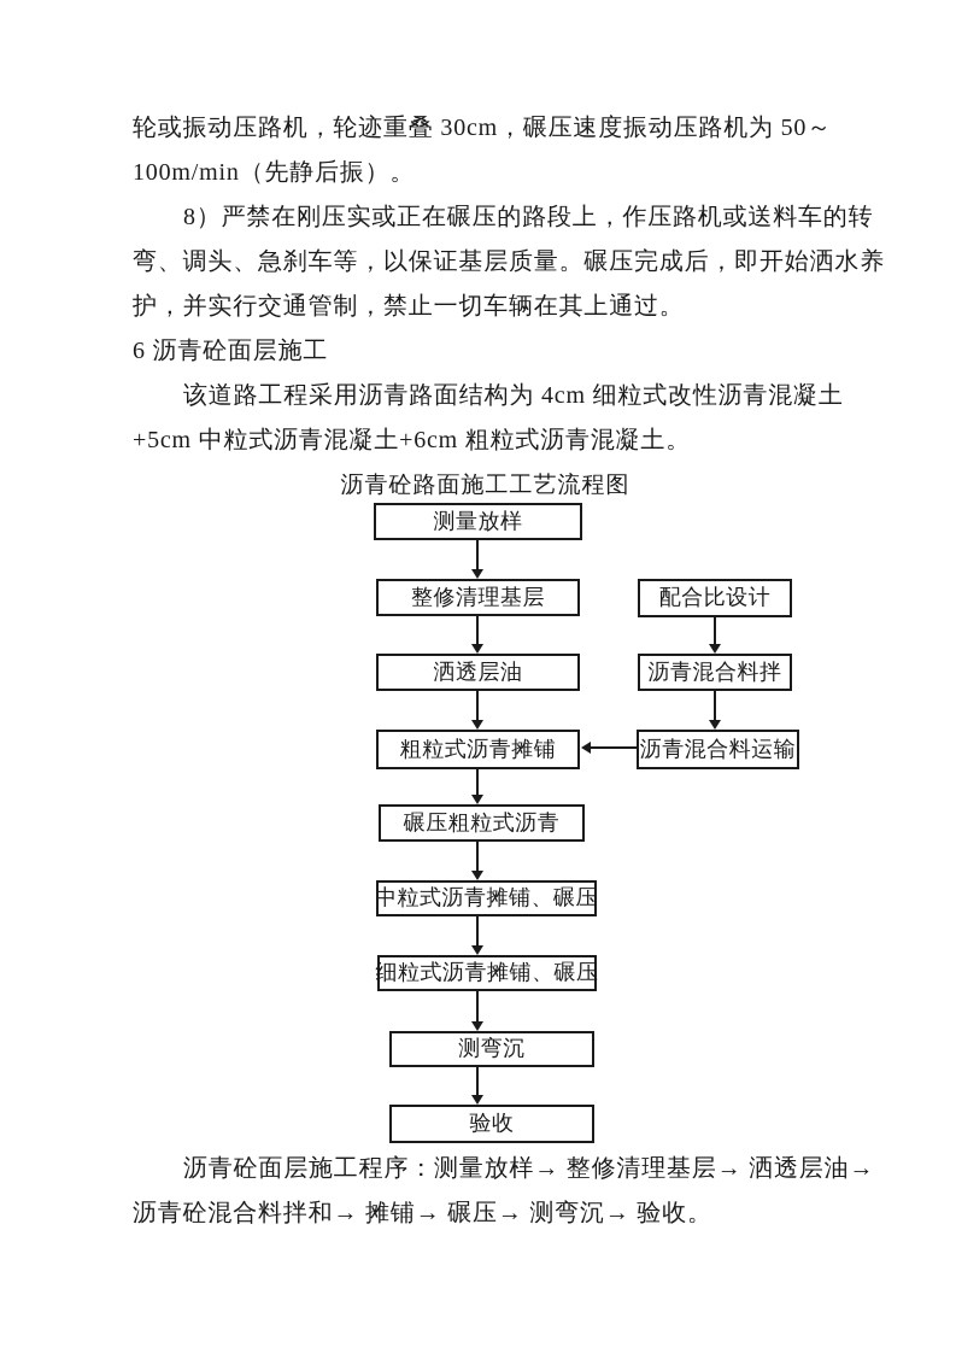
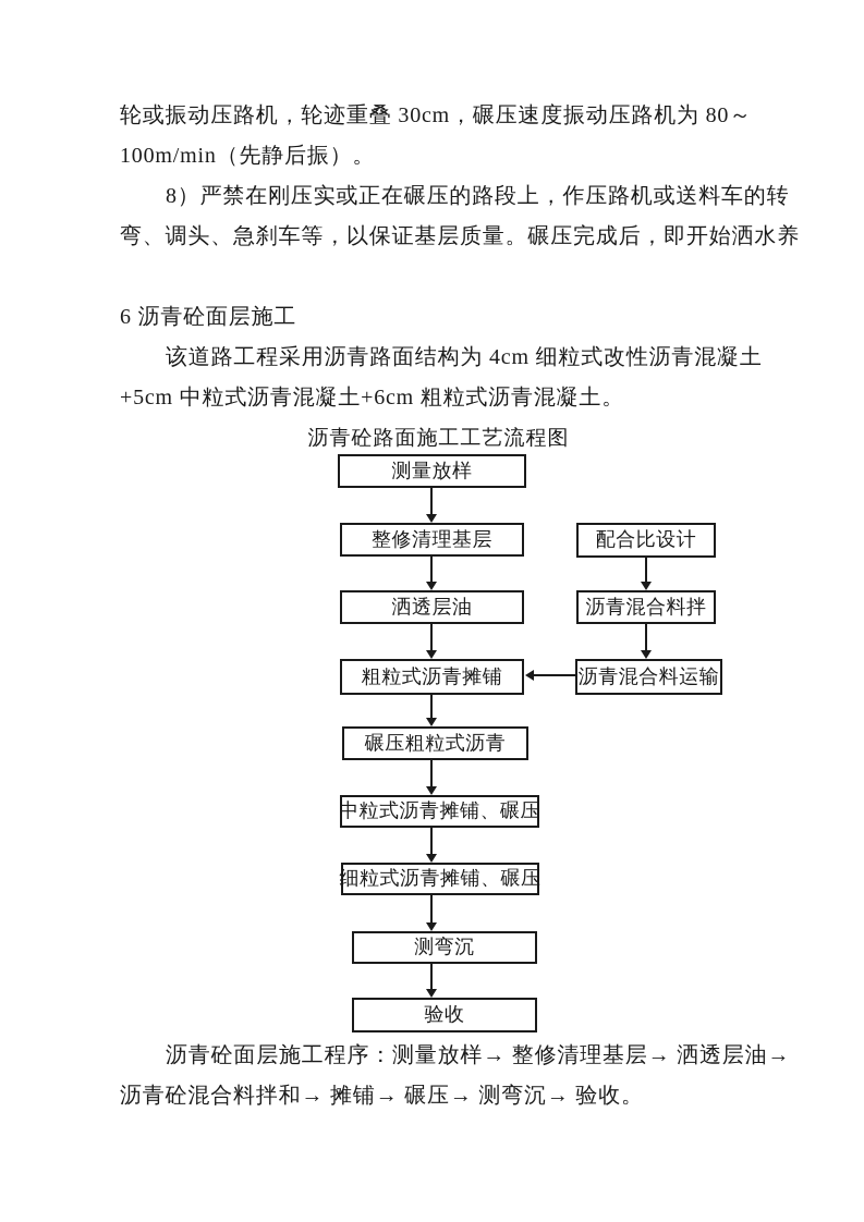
- 轮或振动压路机，轮迹重叠 30cm，碾压速度振动压路机为 50～
+ 轮或振动压路机，轮迹重叠 30cm，碾压速度振动压路机为 80～
  100m/min（先静后振）。
  8）严禁在刚压实或正在碾压的路段上，作压路机或送料车的转
  弯、调头、急刹车等，以保证基层质量。碾压完成后，即开始洒水养
- 护，并实行交通管制，禁止一切车辆在其上通过。
  6 沥青砼面层施工
  该道路工程采用沥青路面结构为 4cm 细粒式改性沥青混凝土
  +5cm 中粒式沥青混凝土+6cm 粗粒式沥青混凝土。
  沥青砼路面施工工艺流程图
  测量放样
  整修清理基层
  洒透层油
  粗粒式沥青摊铺
  碾压粗粒式沥青
  中粒式沥青摊铺、碾压
  细粒式沥青摊铺、碾压
  测弯沉
  验收
  配合比设计
  沥青混合料拌
  沥青混合料运输
  沥青砼面层施工程序：测量放样→ 整修清理基层→ 洒透层油→
  沥青砼混合料拌和→ 摊铺→ 碾压→ 测弯沉→ 验收。
